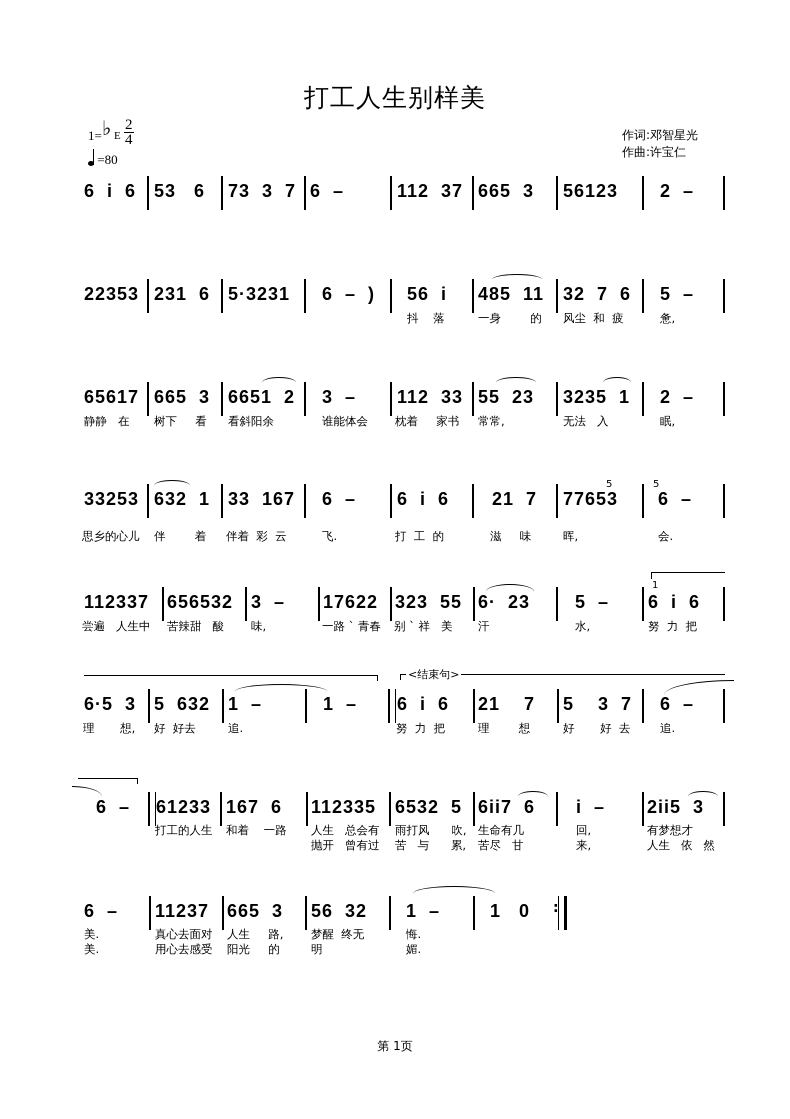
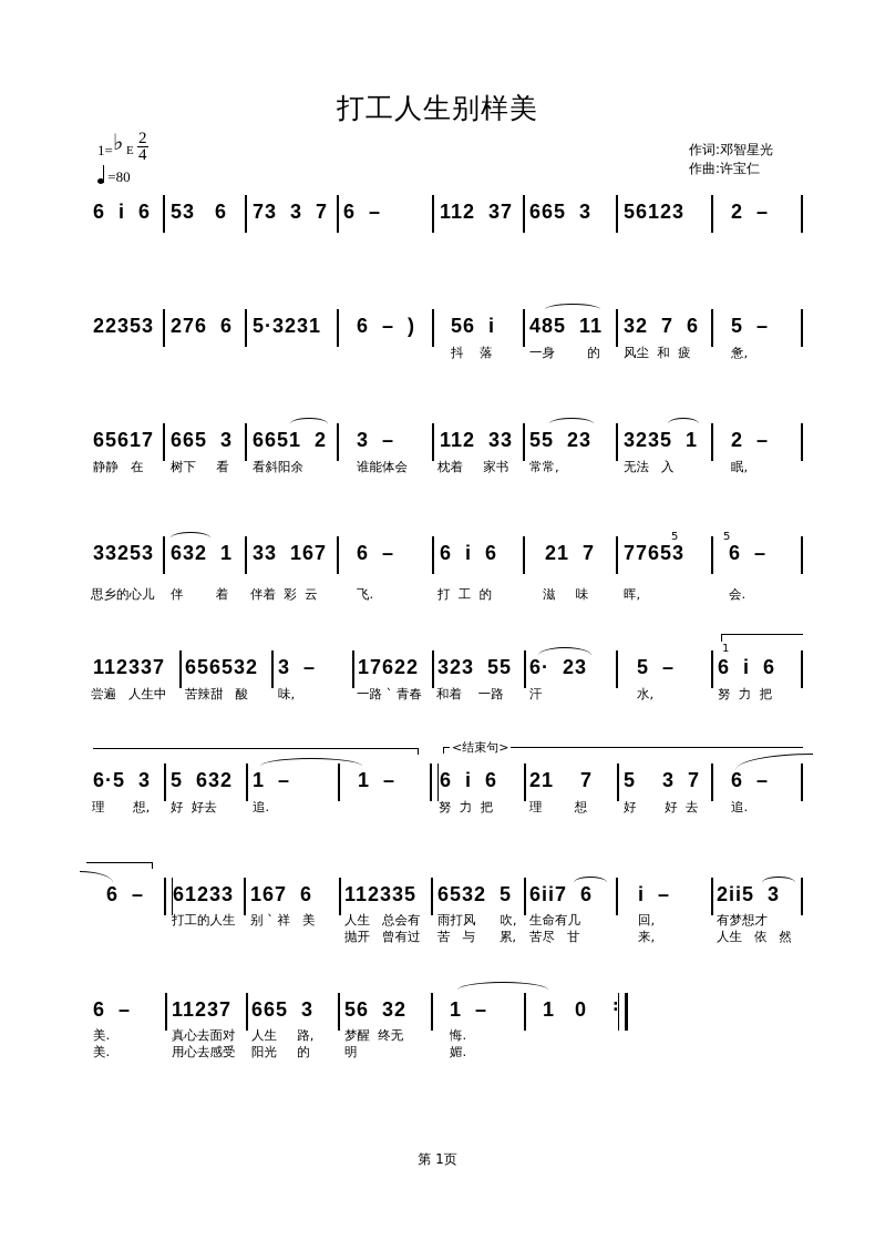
  打工人生别样美
  1=
  ♭
  E
  2
  4
  =80
  作词:邓智星光
  作曲:许宝仁
  6 i 6
  53 6
  73 3 7
  6 –
  112 37
  665 3
  56123
  2 –
  22353
- 231 6
+ 276 6
  5·3231
  6 – )
  56 i
  抖 落
  485 11
  一身 的
  32 7 6
  风尘 和 疲
  5 –
  惫,
  65617
  静静 在
  665 3
  树下 看
  6651 2
  看斜阳余
  3 –
  谁能体会
  112 33
  枕着 家书
  55 23
  常常,
  3235 1
  无法 入
  2 –
  眠,
  33253
  思乡的心儿
  632 1
  伴 着
  33 167
  伴着 彩 云
  6 –
  飞.
  6 i 6
  打 工 的
  21 7
  滋 味
  77653
  晖,
  5
  5
  6 –
  会.
  112337
  尝遍 人生中
  656532
  苦辣甜 酸
  3 –
  味,
  17622
  一路 ` 青春
  323 55
- 别 ` 祥 美
+ 和着 一路
  6· 23
  汗
  5 –
  水,
  1
  6 i 6
  努 力 把
  6·5 3
  理 想,
  5 632
  好 好去
  1 –
  追.
  1 –
  <结束句>
  6 i 6
  努 力 把
  21 7
  理 想
  5 3 7
  好 好 去
  6 –
  追.
  6 –
  61233
  打工的人生
  167 6
- 和着 一路
+ 别 ` 祥 美
  112335
  人生 总会有
  抛开 曾有过
  6532 5
  雨打风 吹,
  苦 与 累,
  6ii7 6
  生命有几
  苦尽 甘
  i –
  回,
  来,
  2ii5 3
  有梦想才
  人生 依 然
  6 –
  美.
  美.
  11237
  真心去面对
  用心去感受
  665 3
  人生 路,
  阳光 的
  56 32
  梦醒 终无
  明
  1 –
  悔.
  媚.
  1 0
  :
  第 1页
